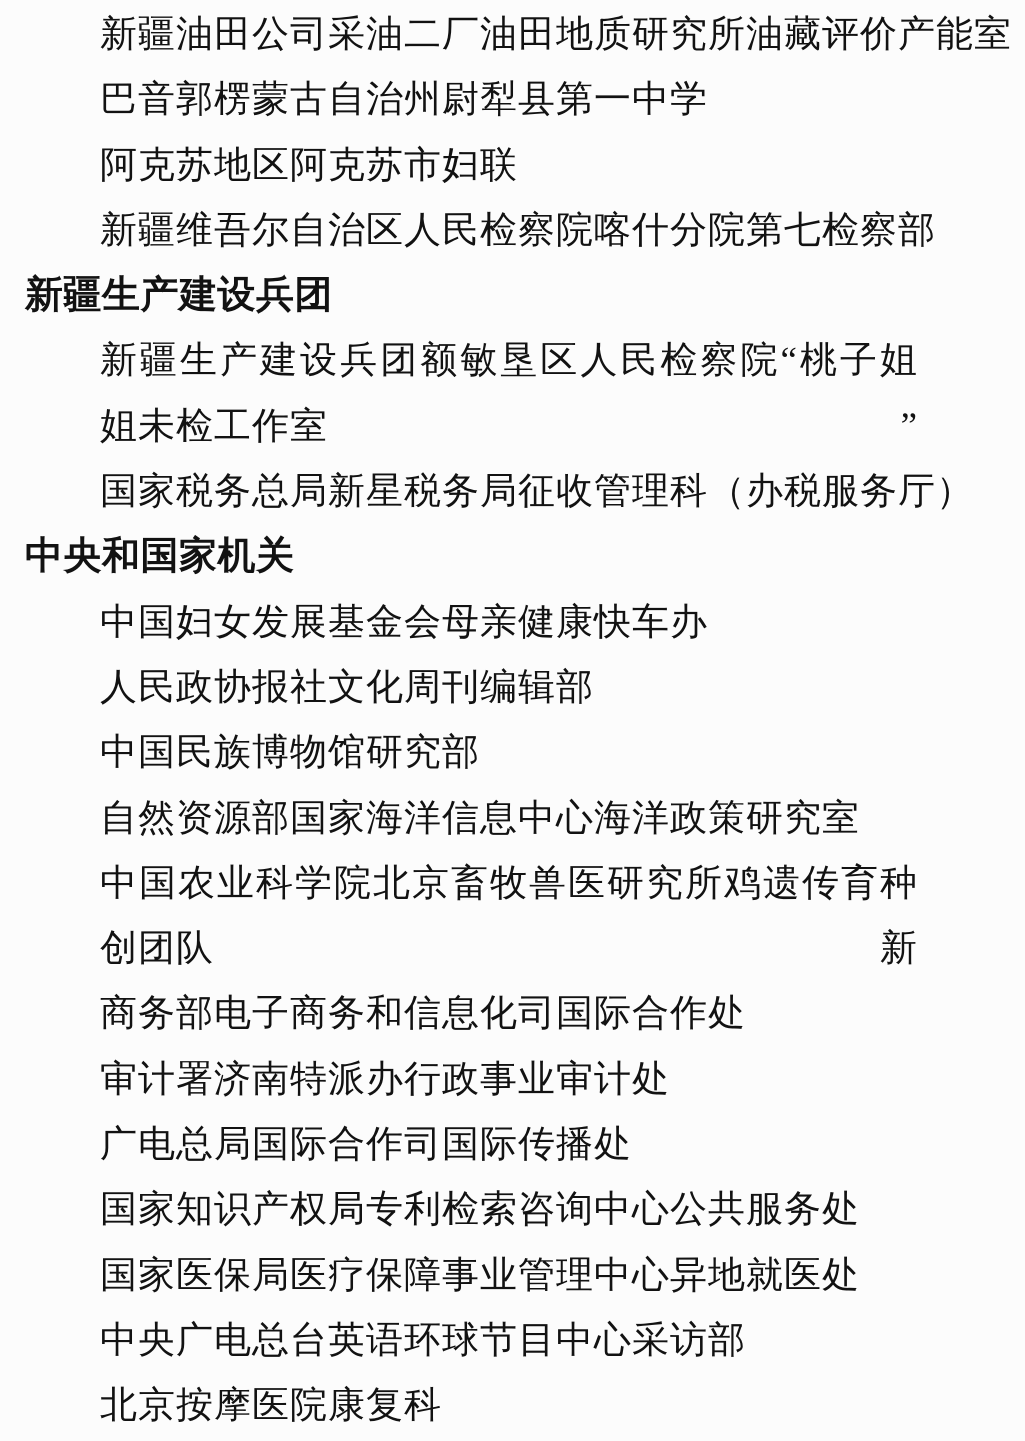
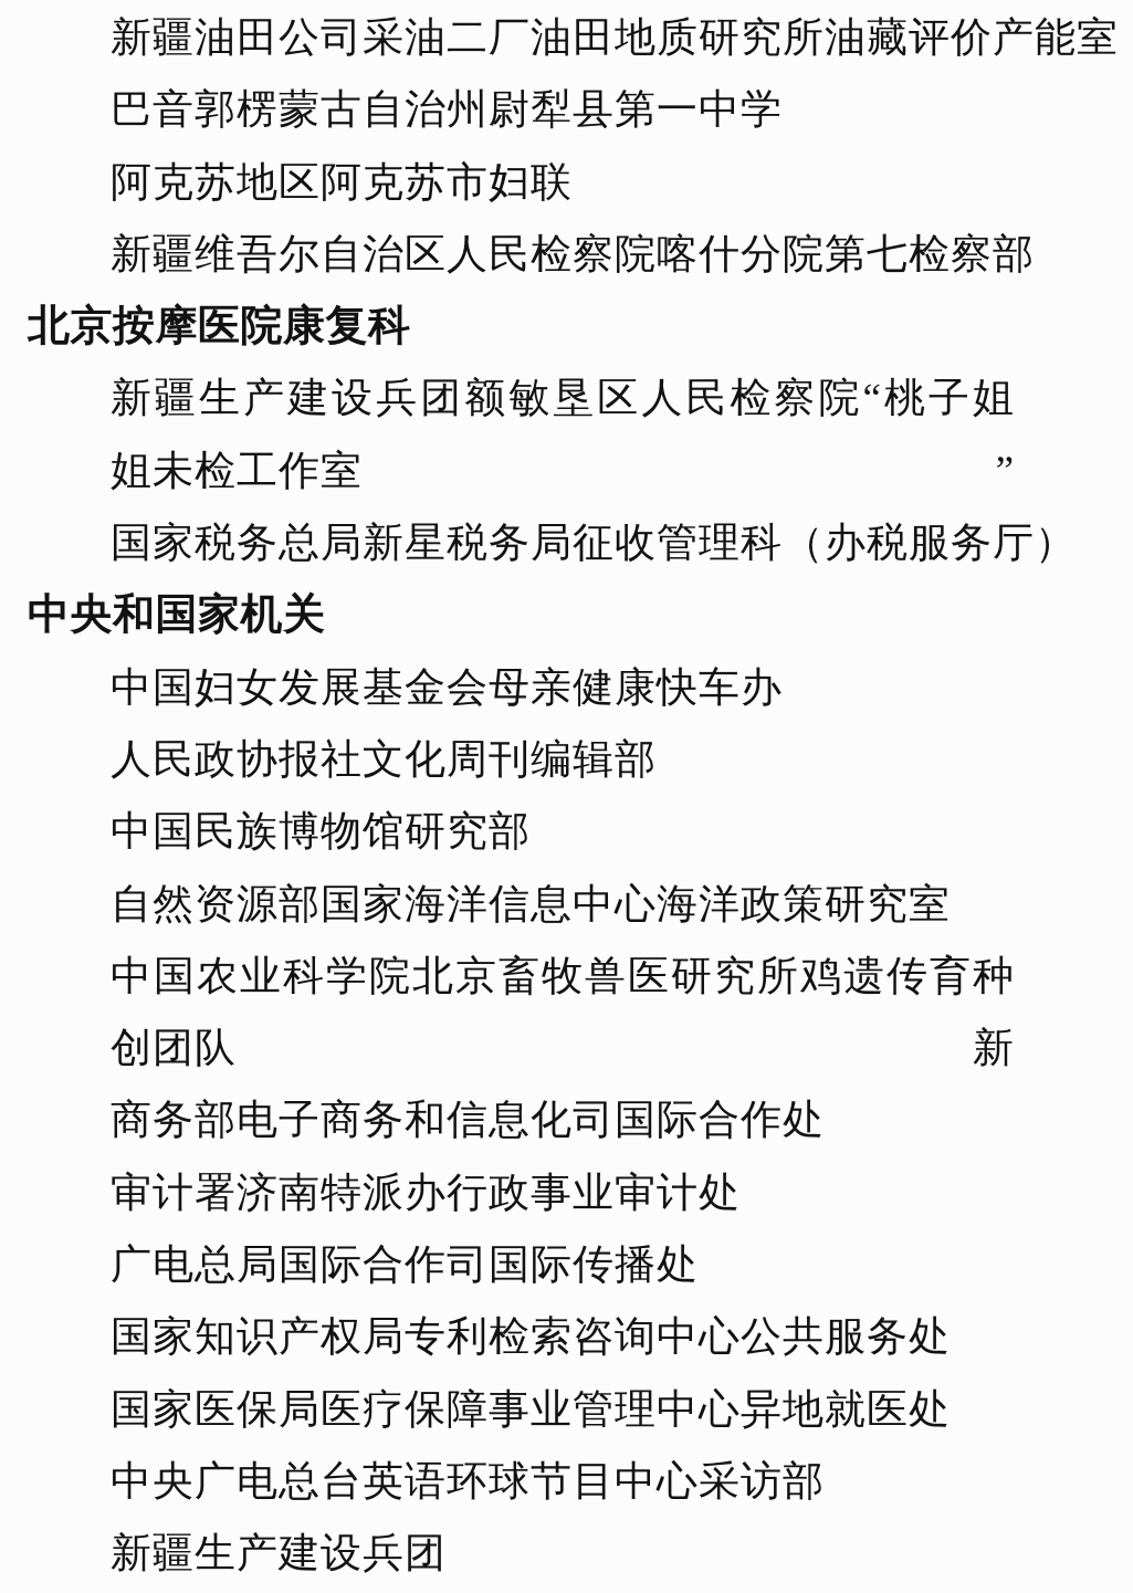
  新疆油田公司采油二厂油田地质研究所油藏评价产能室
  巴音郭楞蒙古自治州尉犁县第一中学
  阿克苏地区阿克苏市妇联
  新疆维吾尔自治区人民检察院喀什分院第七检察部
- 新疆生产建设兵团
+ 北京按摩医院康复科
  新疆生产建设兵团额敏垦区人民检察院“桃子姐姐”
  未检工作室
  国家税务总局新星税务局征收管理科（办税服务厅）
  中央和国家机关
  中国妇女发展基金会母亲健康快车办
  人民政协报社文化周刊编辑部
  中国民族博物馆研究部
  自然资源部国家海洋信息中心海洋政策研究室
  中国农业科学院北京畜牧兽医研究所鸡遗传育种创新
  团队
  商务部电子商务和信息化司国际合作处
  审计署济南特派办行政事业审计处
  广电总局国际合作司国际传播处
  国家知识产权局专利检索咨询中心公共服务处
  国家医保局医疗保障事业管理中心异地就医处
  中央广电总台英语环球节目中心采访部
- 北京按摩医院康复科
+ 新疆生产建设兵团
